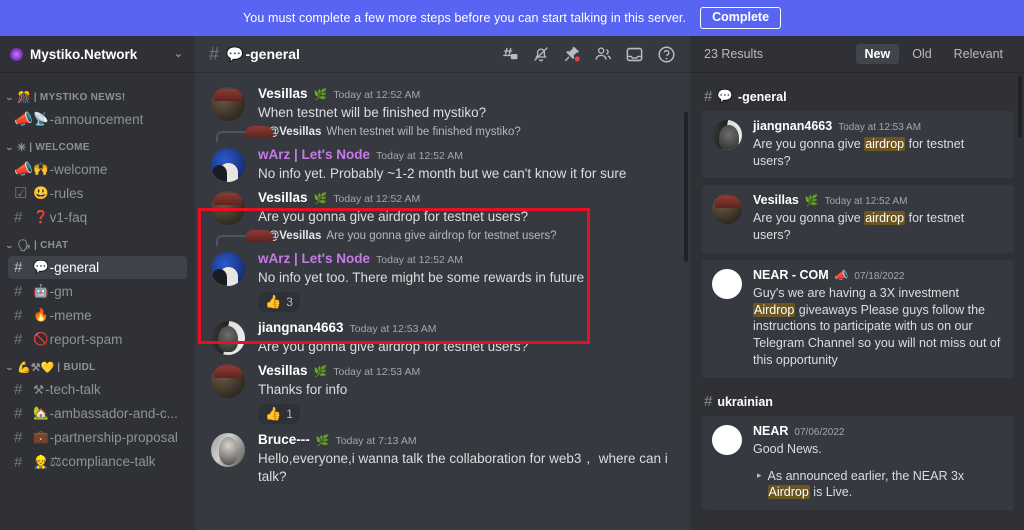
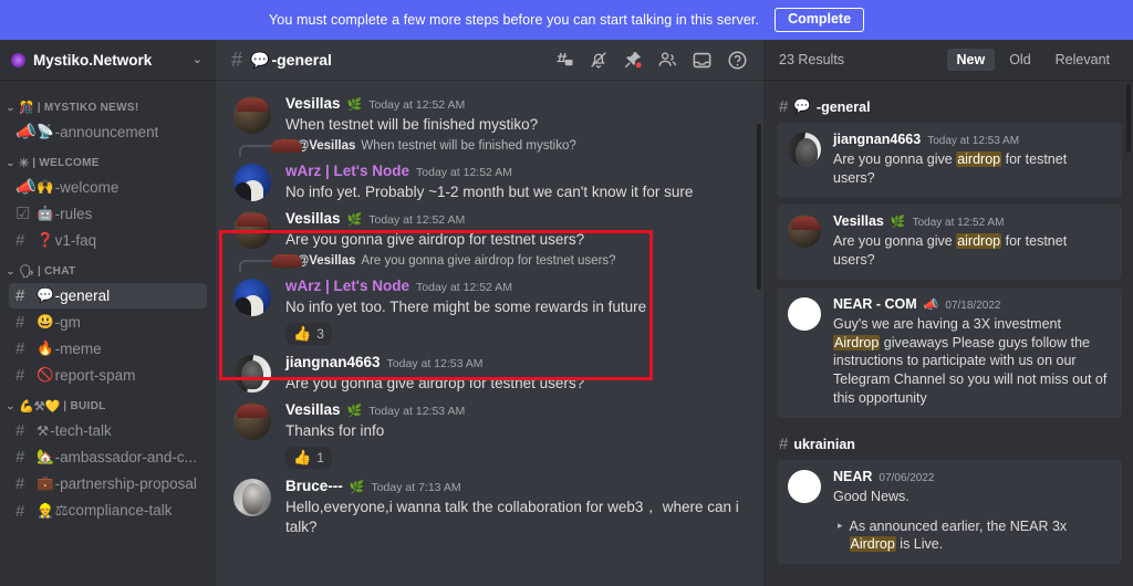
  You must complete a few more steps before you can start talking in this server.
  Complete
  Mystiko.Network
  ⌄
  ⌄
  🎊
  | MYSTIKO NEWS!
  📣
  📡
  -announcement
  ⌄
  ✳
  | WELCOME
  📣
  🙌
  -welcome
  ☑
- 😃
+ 🤖
  -rules
  #
  ❓
  v1-faq
  ⌄
  🗣
  | CHAT
  #
  💬
  -general
  #
- 🤖
+ 😃
  -gm
  #
  🔥
  -meme
  #
  🚫
  report-spam
  ⌄
  💪⚒💛
  | BUIDL
  #
  ⚒
  -tech-talk
  #
  🏡
  -ambassador-and-c...
  #
  💼
  -partnership-proposal
  #
  👷
  ⚖compliance-talk
  #
  💬
  -general
  Vesillas
  🌿
  Today at 12:52 AM
  When testnet will be finished mystiko?
  @Vesillas
  When testnet will be finished mystiko?
  wArz | Let's Node
  Today at 12:52 AM
  No info yet. Probably ~1-2 month but we can't know it for sure
  Vesillas
  🌿
  Today at 12:52 AM
  Are you gonna give airdrop for testnet users?
  @Vesillas
  Are you gonna give airdrop for testnet users?
  wArz | Let's Node
  Today at 12:52 AM
  No info yet too. There might be some rewards in future
  👍
  3
  jiangnan4663
  Today at 12:53 AM
  Are you gonna give airdrop for testnet users?
  Vesillas
  🌿
  Today at 12:53 AM
  Thanks for info
  👍
  1
  Bruce---
  🌿
  Today at 7:13 AM
  Hello,everyone,i wanna talk the collaboration for web3， where can i talk?
  23 Results
  New
  Old
  Relevant
  #
  💬
  -general
  jiangnan4663
  Today at 12:53 AM
  Are you gonna give airdrop for testnet users?
  Vesillas
  🌿
  Today at 12:52 AM
  Are you gonna give airdrop for testnet users?
  NEAR - COM
  📣
  07/18/2022
  Guy's we are having a 3X investment Airdrop giveaways Please guys follow the instructions to participate with us on our Telegram Channel so you will not miss out of this opportunity
  #
  ukrainian
  NEAR
  07/06/2022
  Good News.
  ▸
  As announced earlier, the NEAR 3x Airdrop is Live.
